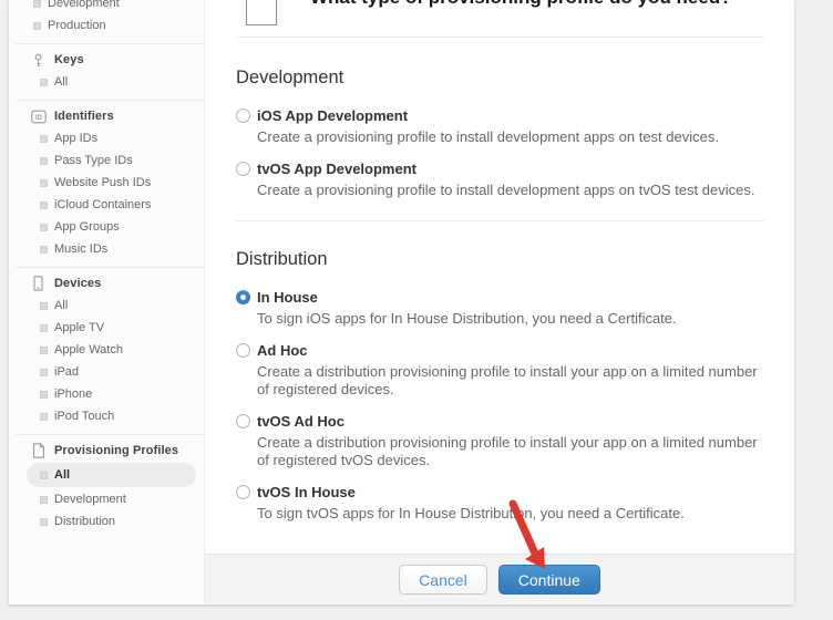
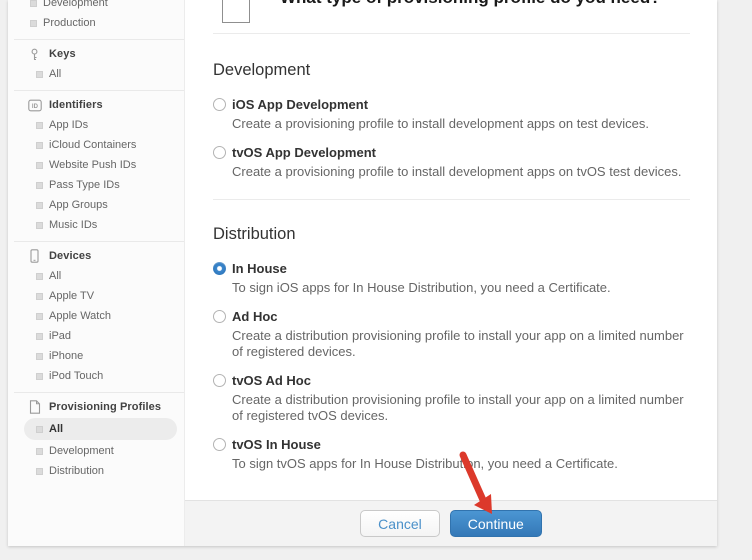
  Development
  Production
  Keys
  All
  Identifiers
  App IDs
- Pass Type IDs
+ iCloud Containers
  Website Push IDs
- iCloud Containers
+ Pass Type IDs
  App Groups
  Music IDs
  Devices
  All
  Apple TV
  Apple Watch
  iPad
  iPhone
  iPod Touch
  Provisioning Profiles
  All
  Development
  Distribution
  Development
  iOS App Development
  Create a provisioning profile to install development apps on test devices.
  tvOS App Development
  Create a provisioning profile to install development apps on tvOS test devices.
  Distribution
  In House
  To sign iOS apps for In House Distribution, you need a Certificate.
  Ad Hoc
  Create a distribution provisioning profile to install your app on a limited number of registered devices.
  tvOS Ad Hoc
  Create a distribution provisioning profile to install your app on a limited number of registered tvOS devices.
  tvOS In House
  To sign tvOS apps for In House Distributn, you need a Certificate.
  Cancel
  Continue
